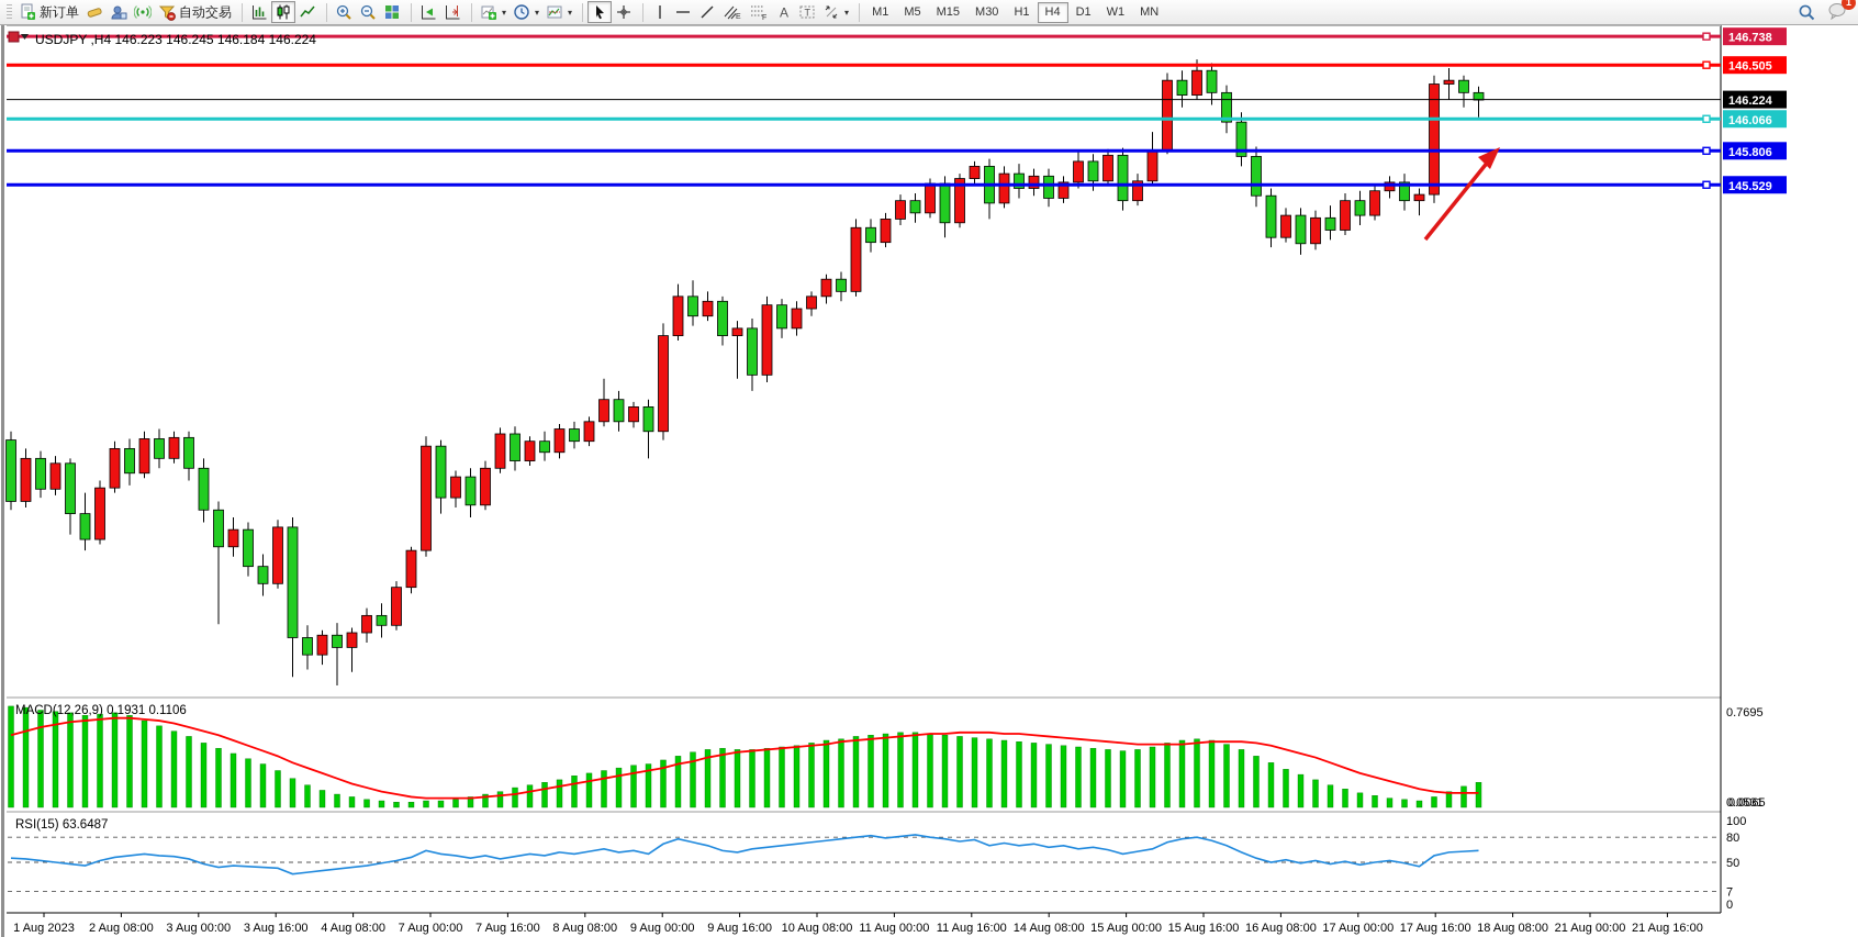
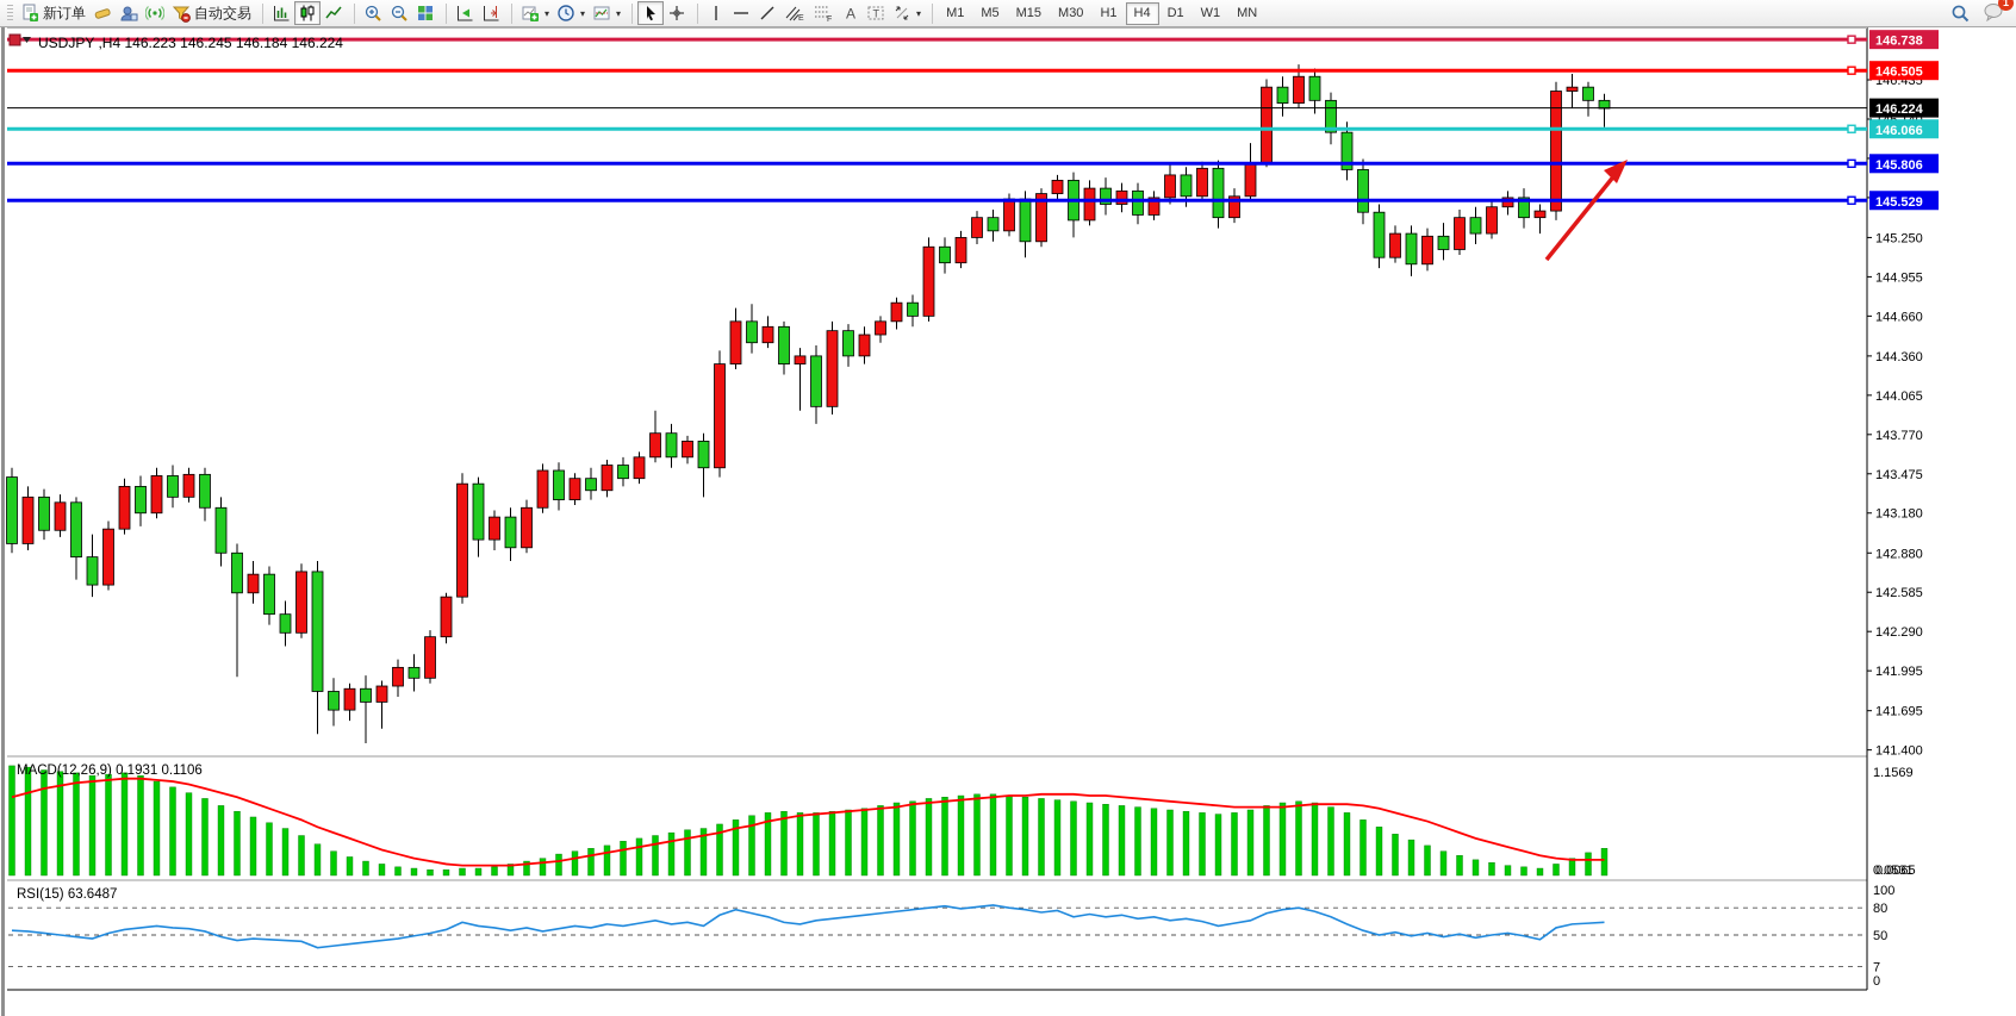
  新订单
  自动交易
  ▾
  ▾
  ▾
  A
  T
  ▾
  M1 M5 M15 M30 H1 H4 D1 W1 MN
  1
+ 146.435
+ 145.250
+ 144.955
+ 144.660
+ 144.360
+ 144.065
+ 143.770
+ 143.475
+ 143.180
+ 142.880
+ 142.585
+ 142.290
+ 141.995
+ 141.695
+ 141.400
  MACD(12,26,9) 0.1931 0.1106
- 0.7695
+ 1.1569
  0.0531
  0.0065
  100
  80
  50
  7
  0
  RSI(15) 63.6487
  146.738
  146.505
  146.066
  145.806
  145.529
  146.224
  USDJPY ,H4 146.223 146.245 146.184 146.224
- 1 Aug 2023
- 2 Aug 08:00
- 3 Aug 00:00
- 3 Aug 16:00
- 4 Aug 08:00
- 7 Aug 00:00
- 7 Aug 16:00
- 8 Aug 08:00
- 9 Aug 00:00
- 9 Aug 16:00
- 10 Aug 08:00
- 11 Aug 00:00
- 11 Aug 16:00
- 14 Aug 08:00
- 15 Aug 00:00
- 15 Aug 16:00
- 16 Aug 08:00
- 17 Aug 00:00
- 17 Aug 16:00
- 18 Aug 08:00
- 21 Aug 00:00
- 21 Aug 16:00
